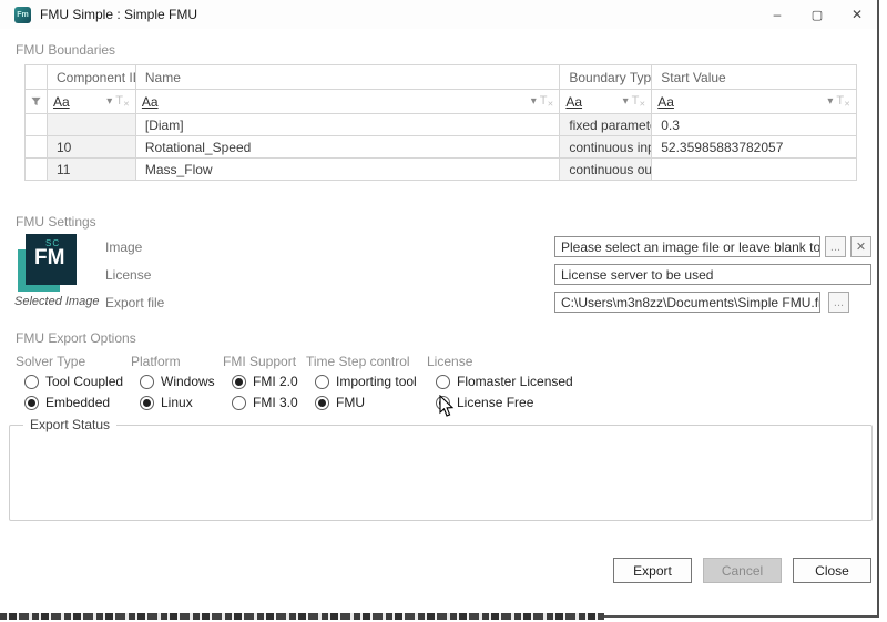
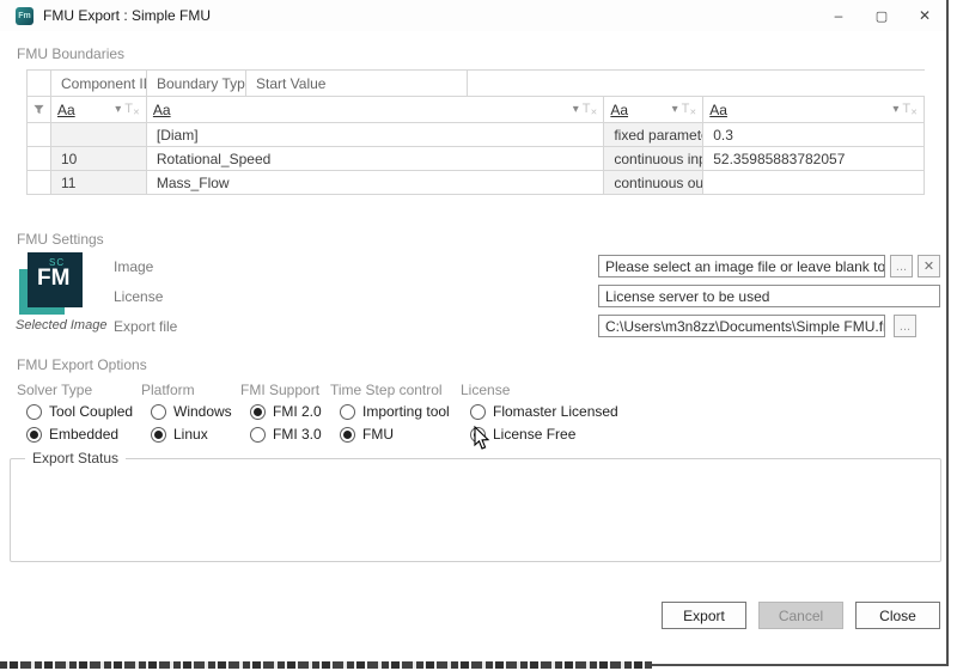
- FMU Simple : Simple FMU
+ FMU Export : Simple FMU
  –
  ▢
  ✕
  FMU Boundaries
  Component I
- Name
  Boundary Typ
  Start Value
  Aa
  ▾
  T
  Aa
  ▾
  T
  Aa
  ▾
  T
  Aa
  ▾
  T
  [Diam]
  fixed paramet
  0.3
  10
  Rotational_Speed
  continuous inp
  52.35985883782057
  11
  Mass_Flow
  continuous ou
  FMU Settings
  SC
  FM
  Selected Image
  Image
  License
  Export file
  Please select an image file or leave blank to
  ...
  ✕
  License server to be used
  C:\Users\m3n8zz\Documents\Simple FMU.f
  ...
  FMU Export Options
  Solver Type
  Tool Coupled
  Embedded
  Platform
  Windows
  Linux
  FMI Support
  FMI 2.0
  FMI 3.0
  Time Step control
  Importing tool
  FMU
  License
  Flomaster Licensed
  License Free
  Export Status
  Export
  Cancel
  Close
